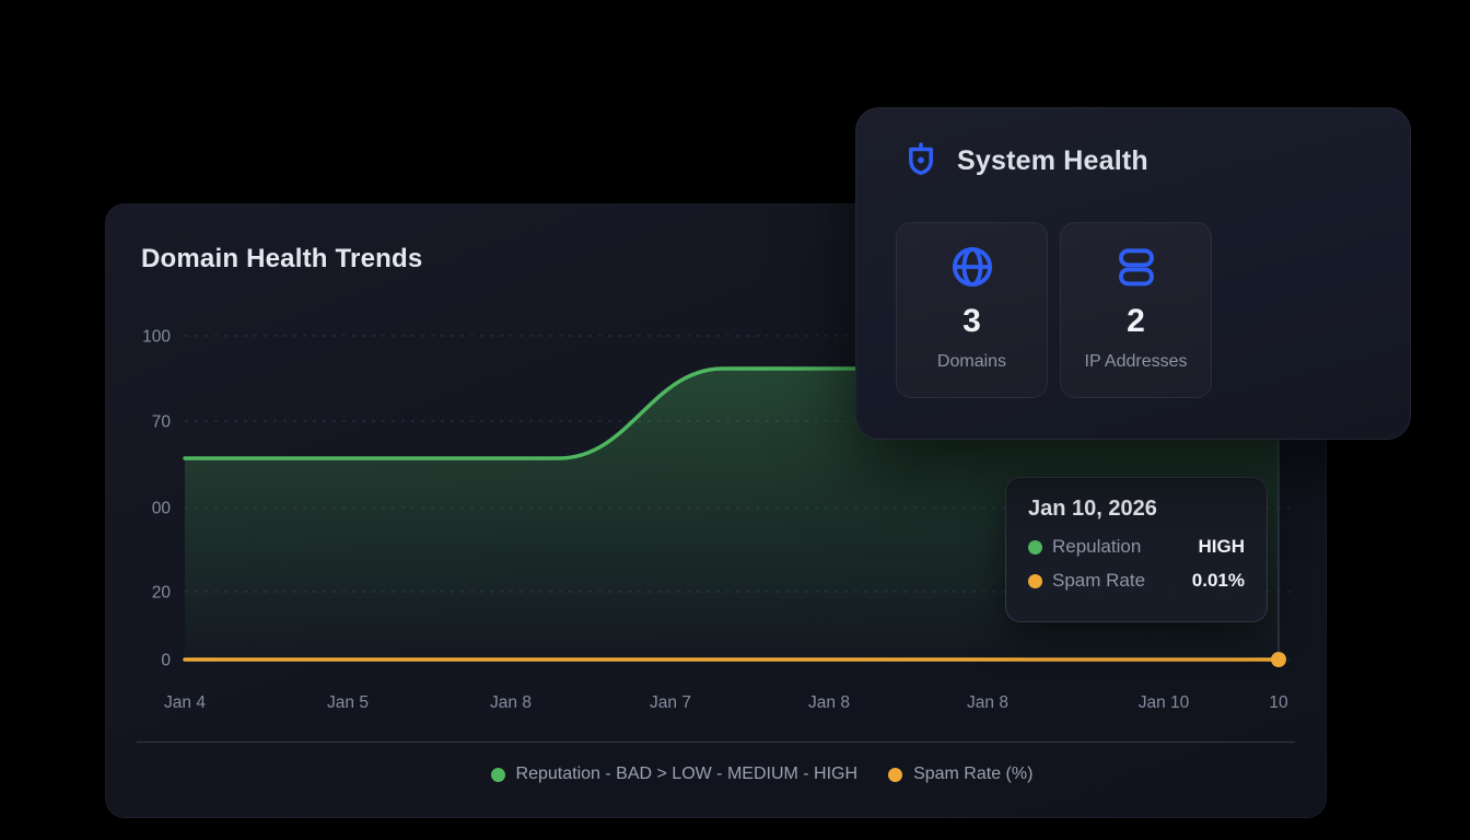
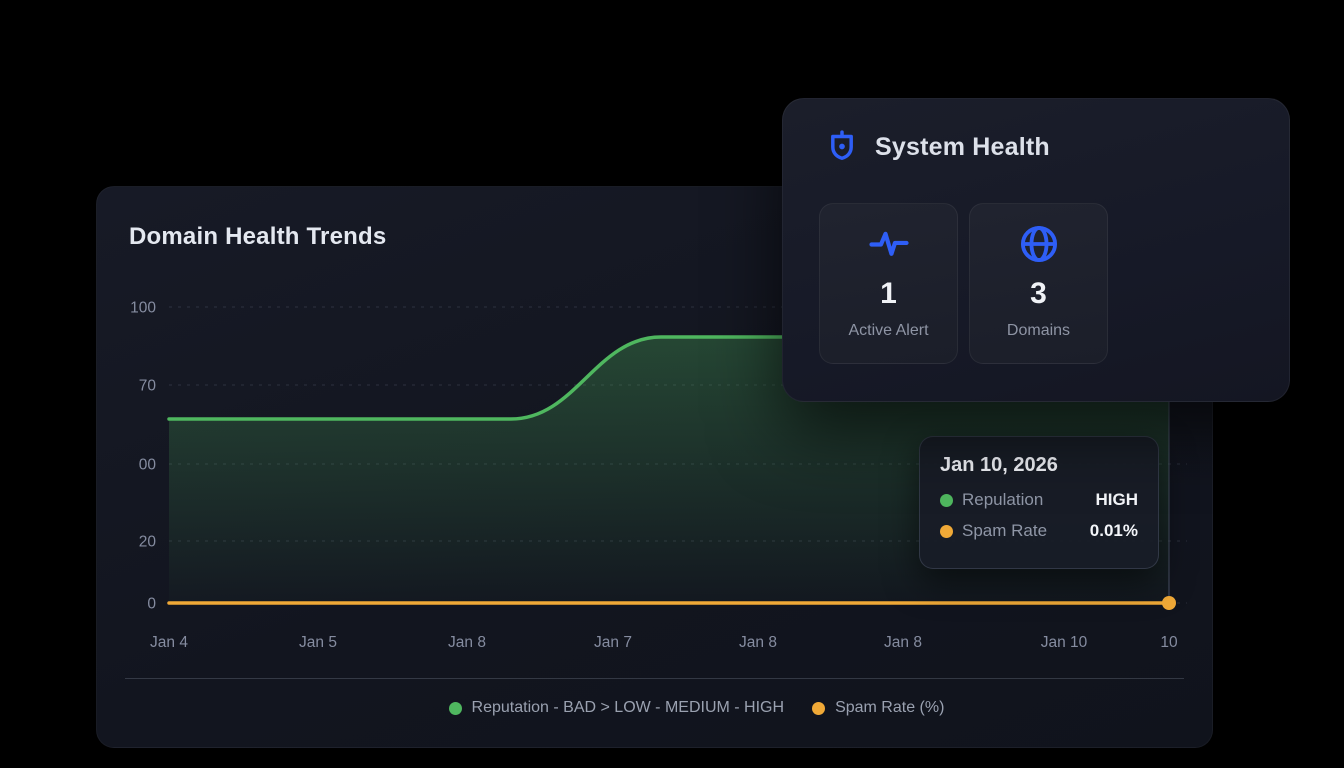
  Domain Health Trends
  100
  70
  00
  20
  0
  Jan 4
  Jan 5
  Jan 8
  Jan 7
  Jan 8
  Jan 8
  Jan 10
  10
  Reputation - BAD > LOW - MEDIUM - HIGH
  Spam Rate (%)
  Jan 10, 2026
  Repulation
  HIGH
  Spam Rate
  0.01%
  System Health
+ 1
+ Active Alert
  3
  Domains
- 2
- IP Addresses
